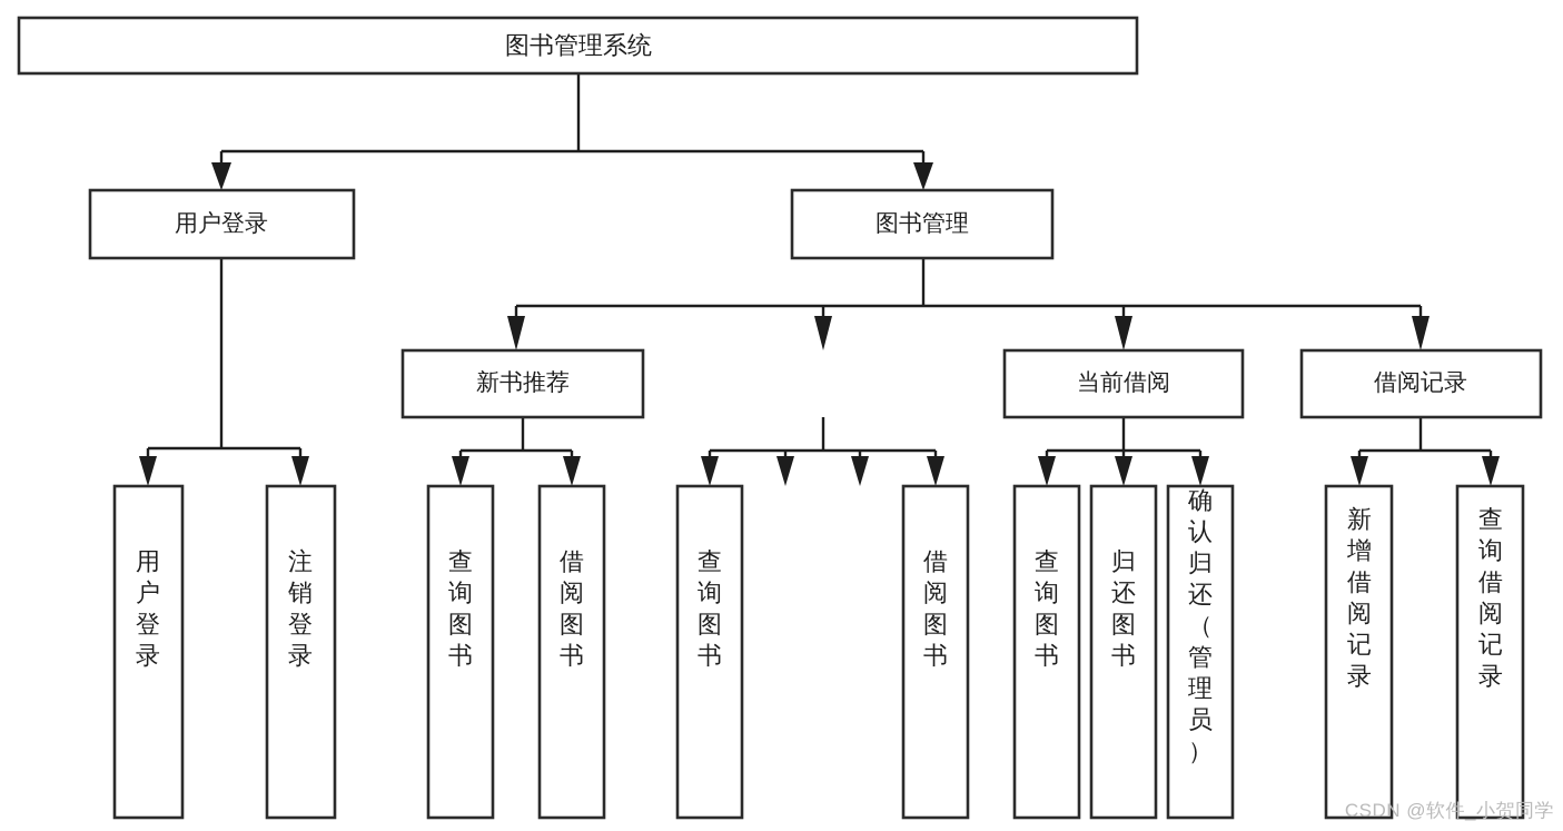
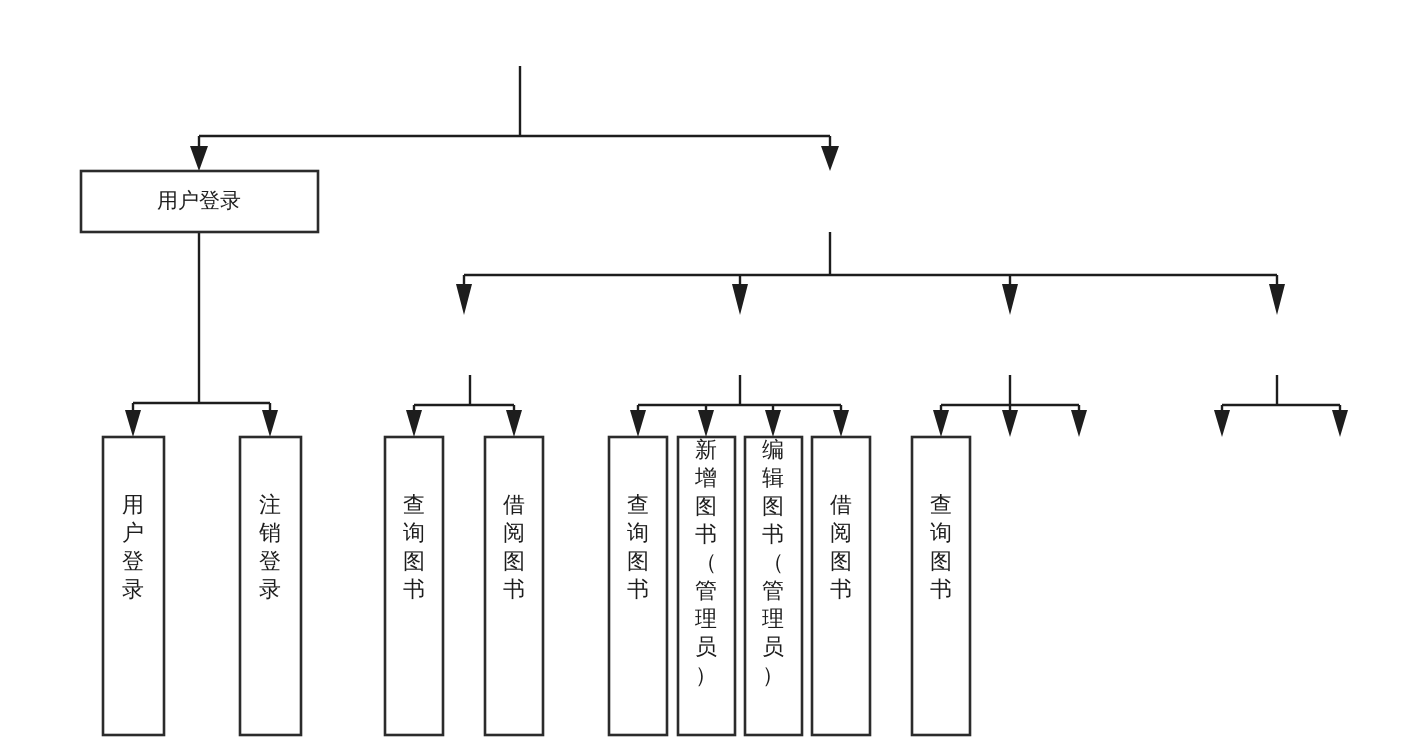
- 图书管理系统
  用户登录
- 图书管理
- 新书推荐
- 当前借阅
- 借阅记录
  用户登录
  注销登录
  查询图书
  借阅图书
  查询图书
+ 新增图书（管理员）
+ 编辑图书（管理员）
  借阅图书
  查询图书
- 归还图书
- 确认归还（管理员）
- 新增借阅记录
- 查询借阅记录
- CSDN @软件_小贺同学
